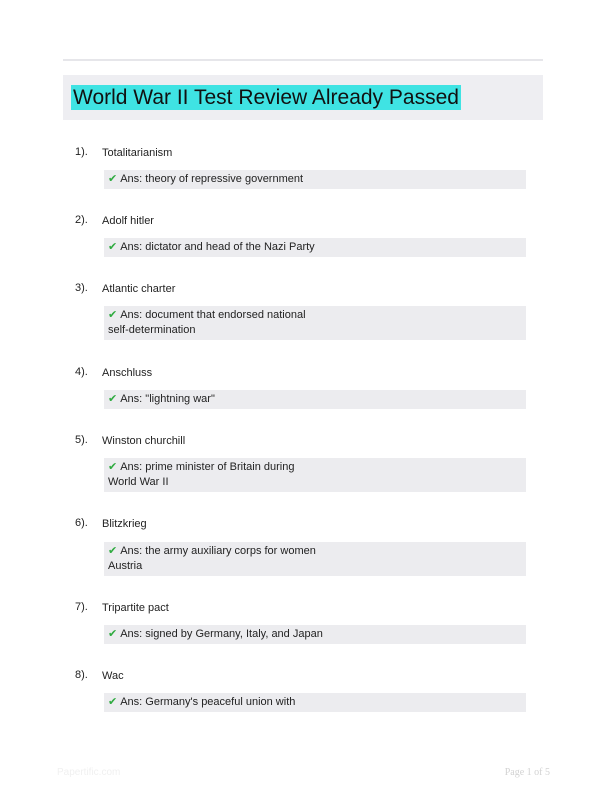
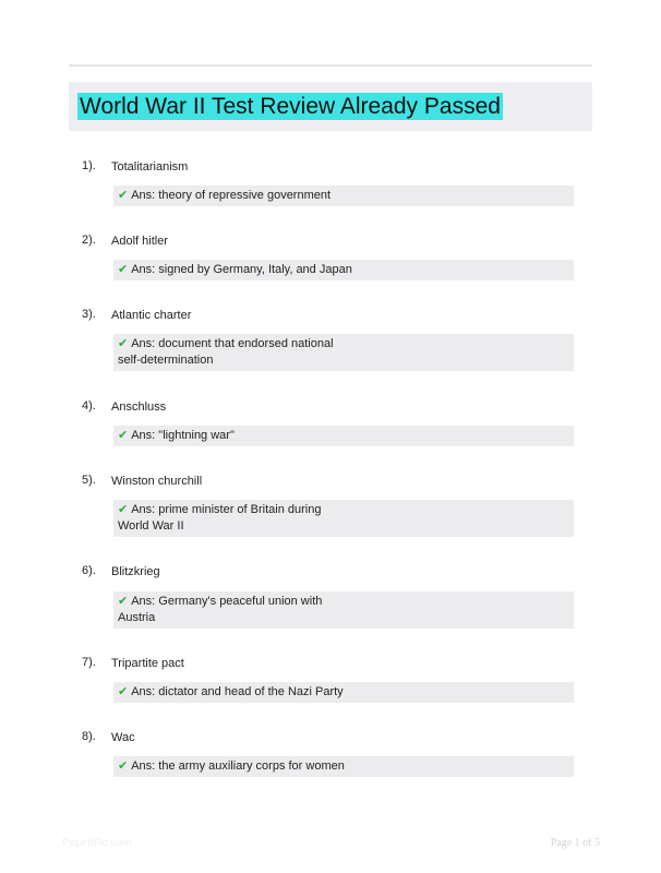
  World War II Test Review Already Passed
  1).
  Totalitarianism
  ✔ Ans: theory of repressive government
  2).
  Adolf hitler
- ✔ Ans: dictator and head of the Nazi Party
+ ✔ Ans: signed by Germany, Italy, and Japan
  3).
  Atlantic charter
  ✔ Ans: document that endorsed national
  self-determination
  4).
  Anschluss
  ✔ Ans: "lightning war"
  5).
  Winston churchill
  ✔ Ans: prime minister of Britain during
  World War II
  6).
  Blitzkrieg
- ✔ Ans: the army auxiliary corps for women
+ ✔ Ans: Germany's peaceful union with
  Austria
  7).
  Tripartite pact
- ✔ Ans: signed by Germany, Italy, and Japan
+ ✔ Ans: dictator and head of the Nazi Party
  8).
  Wac
- ✔ Ans: Germany's peaceful union with
+ ✔ Ans: the army auxiliary corps for women
  Page 1 of 5
